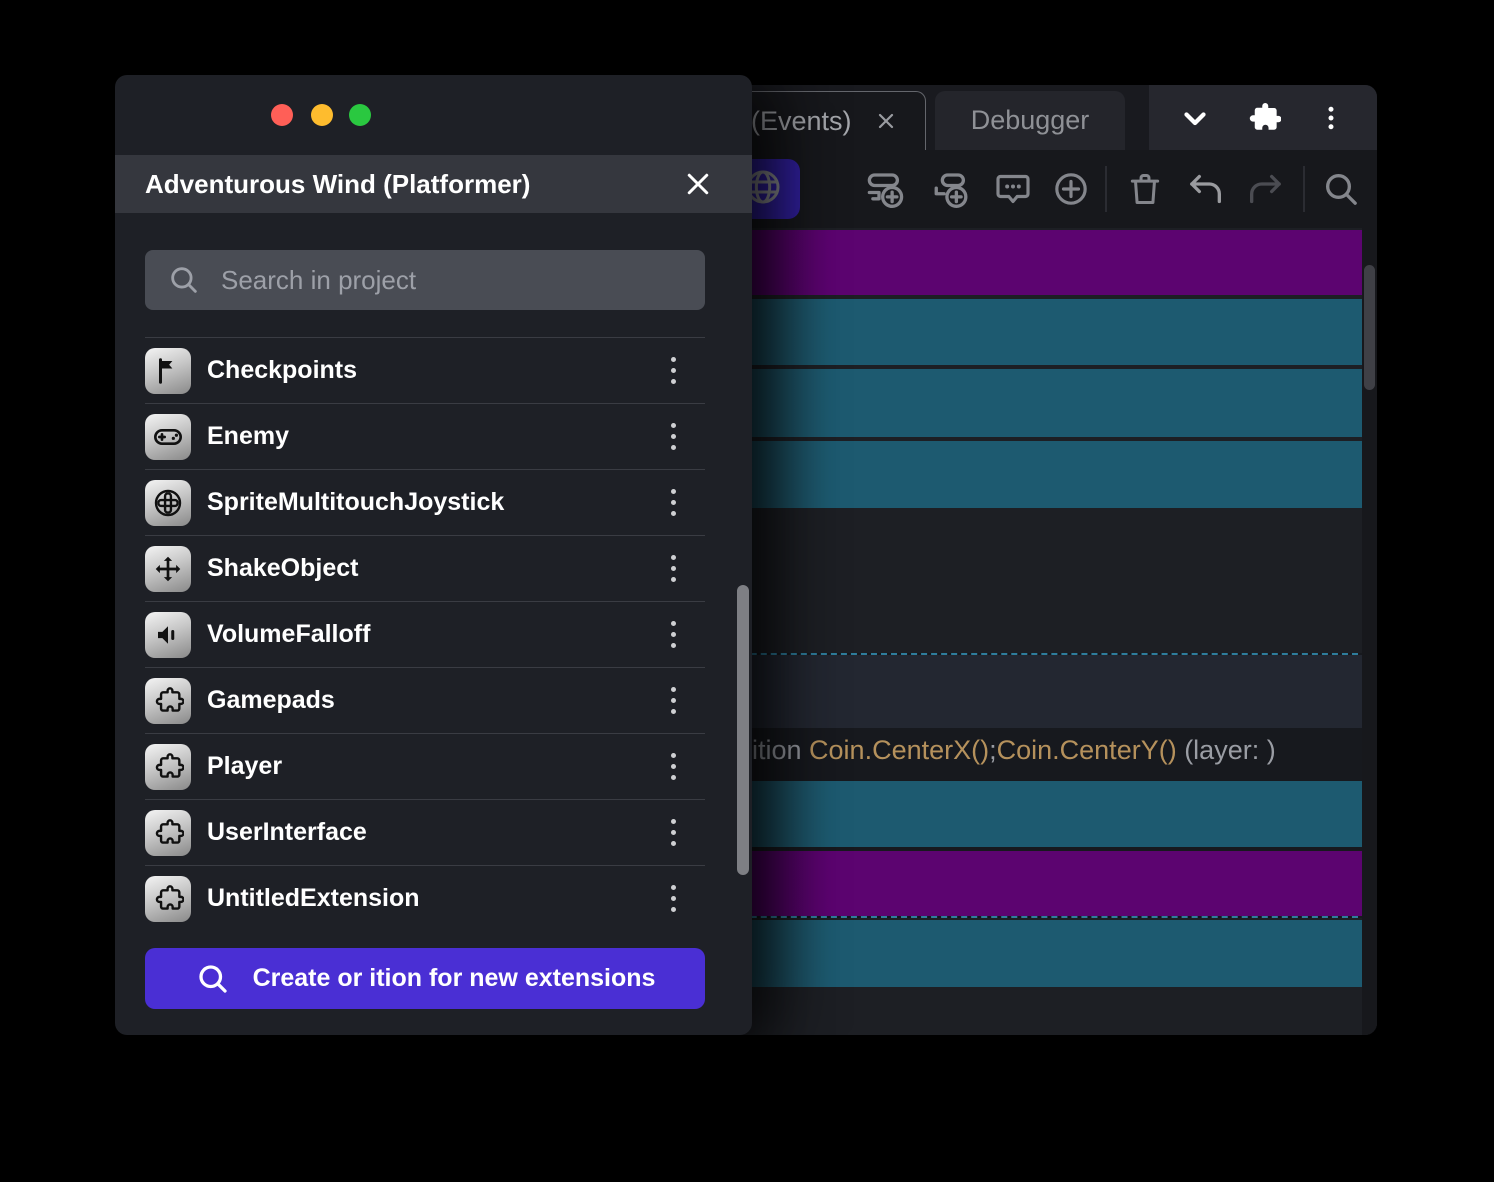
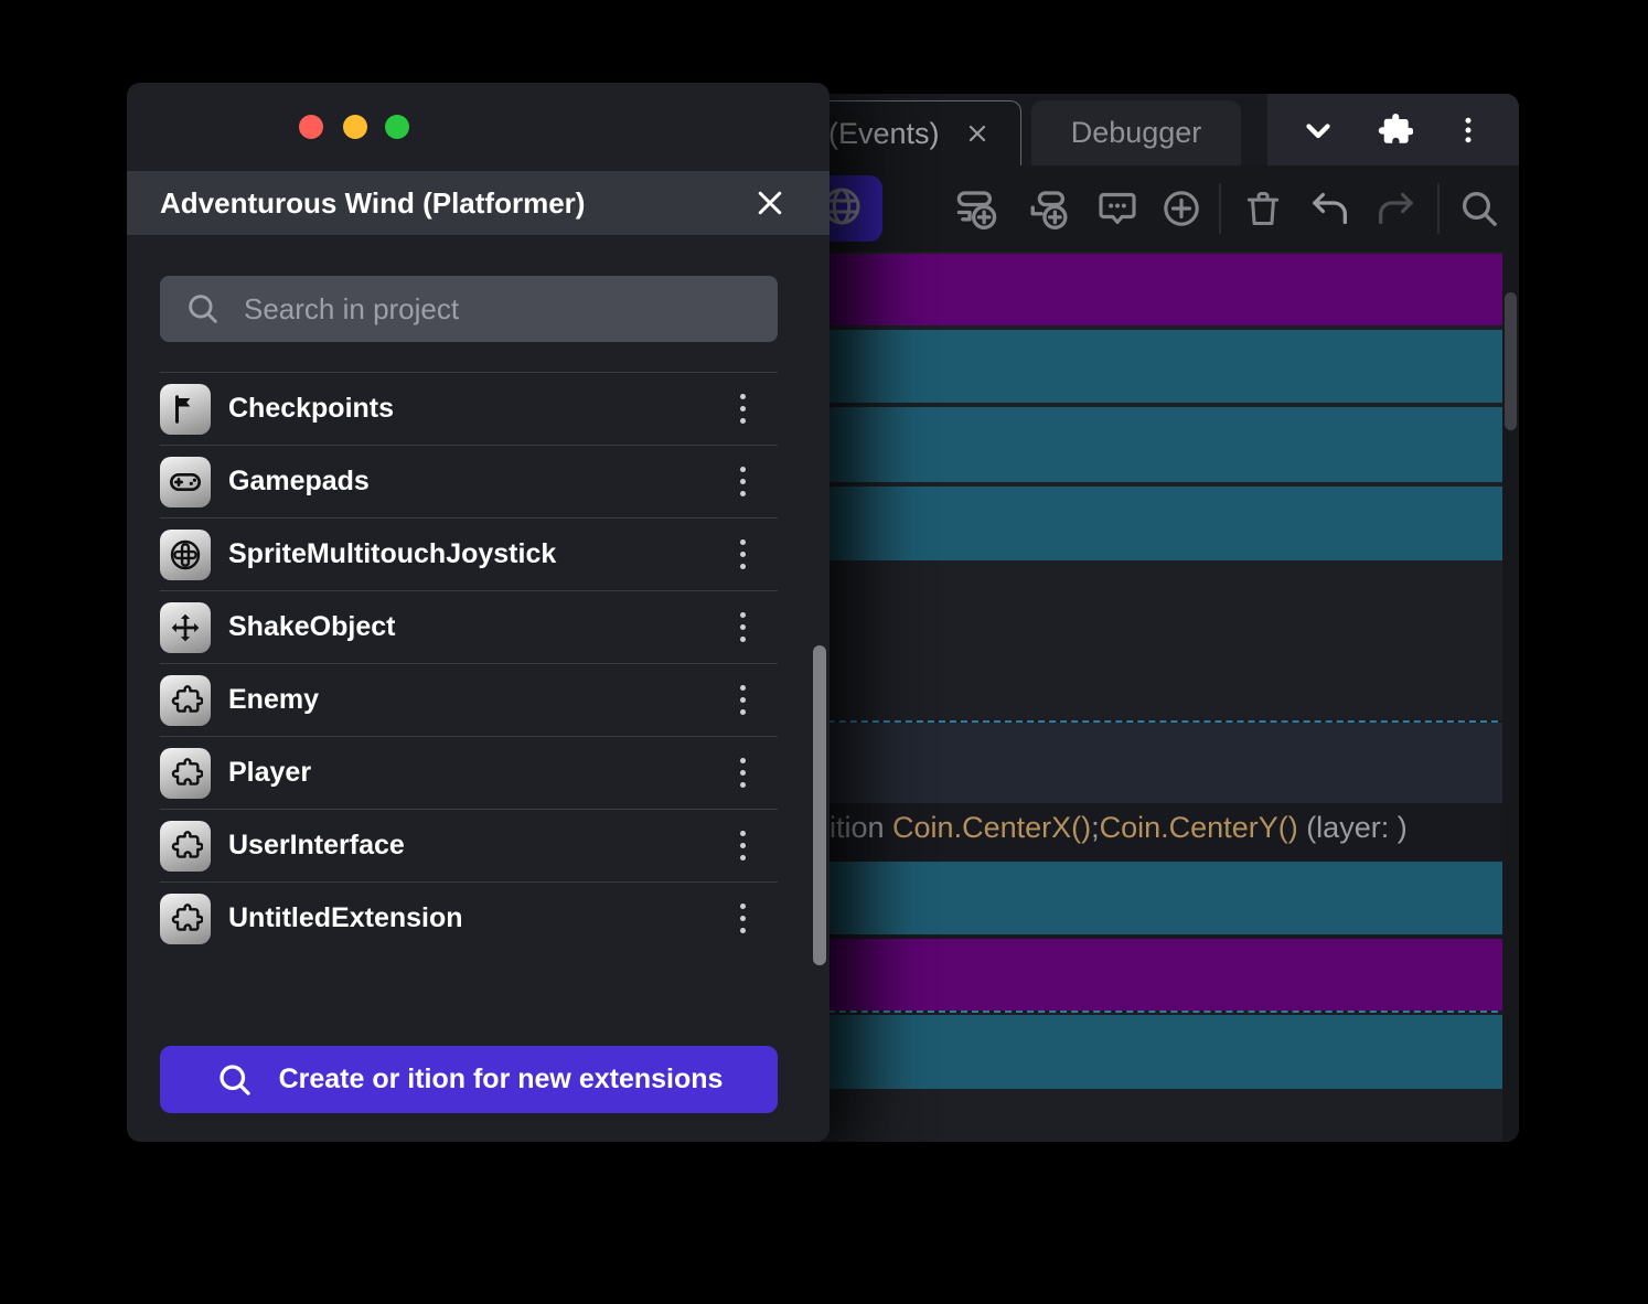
  (Events)
  Debugger
  ition Coin.CenterX();Coin.CenterY() (layer: )
  Adventurous Wind (Platformer)
  Search in project
  Checkpoints
- Enemy
+ Gamepads
  SpriteMultitouchJoystick
  ShakeObject
- VolumeFalloff
- Gamepads
+ Enemy
  Player
  UserInterface
  UntitledExtension
  Create or ition for new extensions
